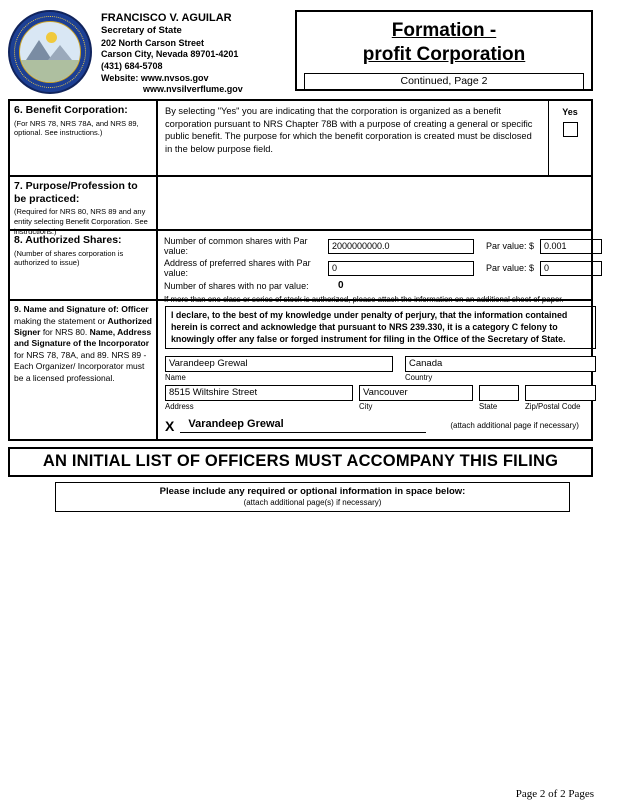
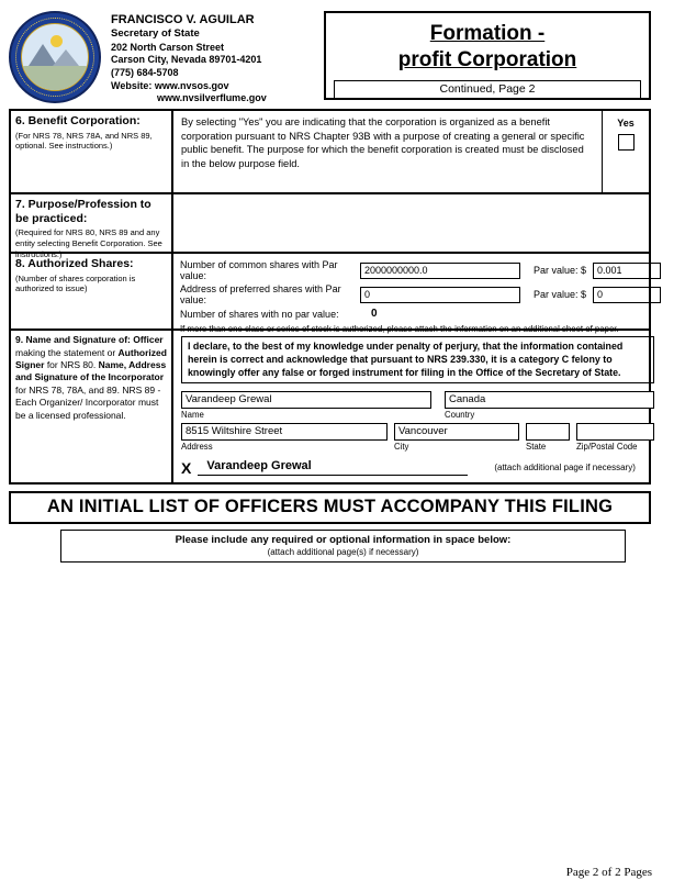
  FRANCISCO V. AGUILAR
  Secretary of State
  202 North Carson Street
  Carson City, Nevada 89701-4201
- (431) 684-5708
+ (775) 684-5708
  Website: www.nvsos.gov
  www.nvsilverflume.gov
  Formation -
  profit Corporation
  Continued, Page 2
  6. Benefit Corporation:
  (For NRS 78, NRS 78A, and NRS 89, optional. See instructions.)
- By selecting "Yes" you are indicating that the corporation is organized as a benefit corporation pursuant to NRS Chapter 78B with a purpose of creating a general or specific public benefit. The purpose for which the benefit corporation is created must be disclosed in the below purpose field.
+ By selecting "Yes" you are indicating that the corporation is organized as a benefit corporation pursuant to NRS Chapter 93B with a purpose of creating a general or specific public benefit. The purpose for which the benefit corporation is created must be disclosed in the below purpose field.
  Yes
  7. Purpose/Profession to be practiced:
  (Required for NRS 80, NRS 89 and any entity selecting Benefit Corporation. See instructions.)
  8. Authorized Shares:
  (Number of shares corporation is authorized to issue)
  Number of common shares with Par value:
  2000000000.0
  Par value: $
  0.001
  Address of preferred shares with Par value:
  0
  Par value: $
  0
  Number of shares with no par value:
  0
  If more than one class or series of stock is authorized, please attach the information on an additional sheet of paper.
  9. Name and Signature of: Officer making the statement or Authorized Signer for NRS 80. Name, Address and Signature of the Incorporator for NRS 78, 78A, and 89. NRS 89 - Each Organizer/ Incorporator must be a licensed professional.
  I declare, to the best of my knowledge under penalty of perjury, that the information contained herein is correct and acknowledge that pursuant to NRS 239.330, it is a category C felony to knowingly offer any false or forged instrument for filing in the Office of the Secretary of State.
  Varandeep Grewal
  Name
  Canada
  Country
  8515 Wiltshire Street
  Address
  Vancouver
  City
  State
  Zip/Postal Code
  X
  Varandeep Grewal
  (attach additional page if necessary)
  AN INITIAL LIST OF OFFICERS MUST ACCOMPANY THIS FILING
  Please include any required or optional information in space below:
  (attach additional page(s) if necessary)
  Page 2 of 2 Pages
